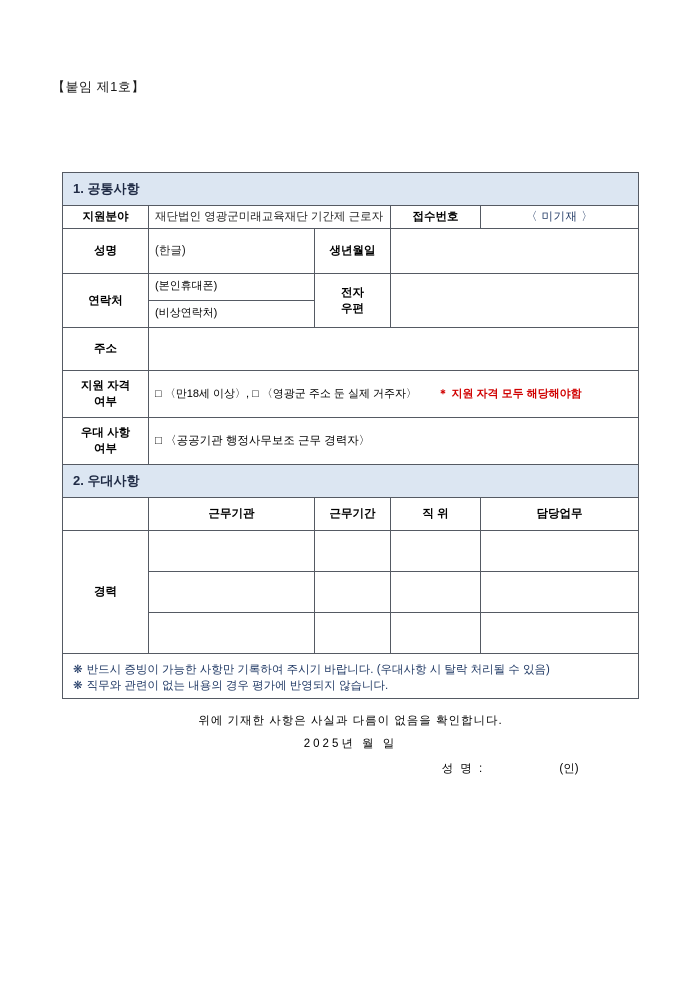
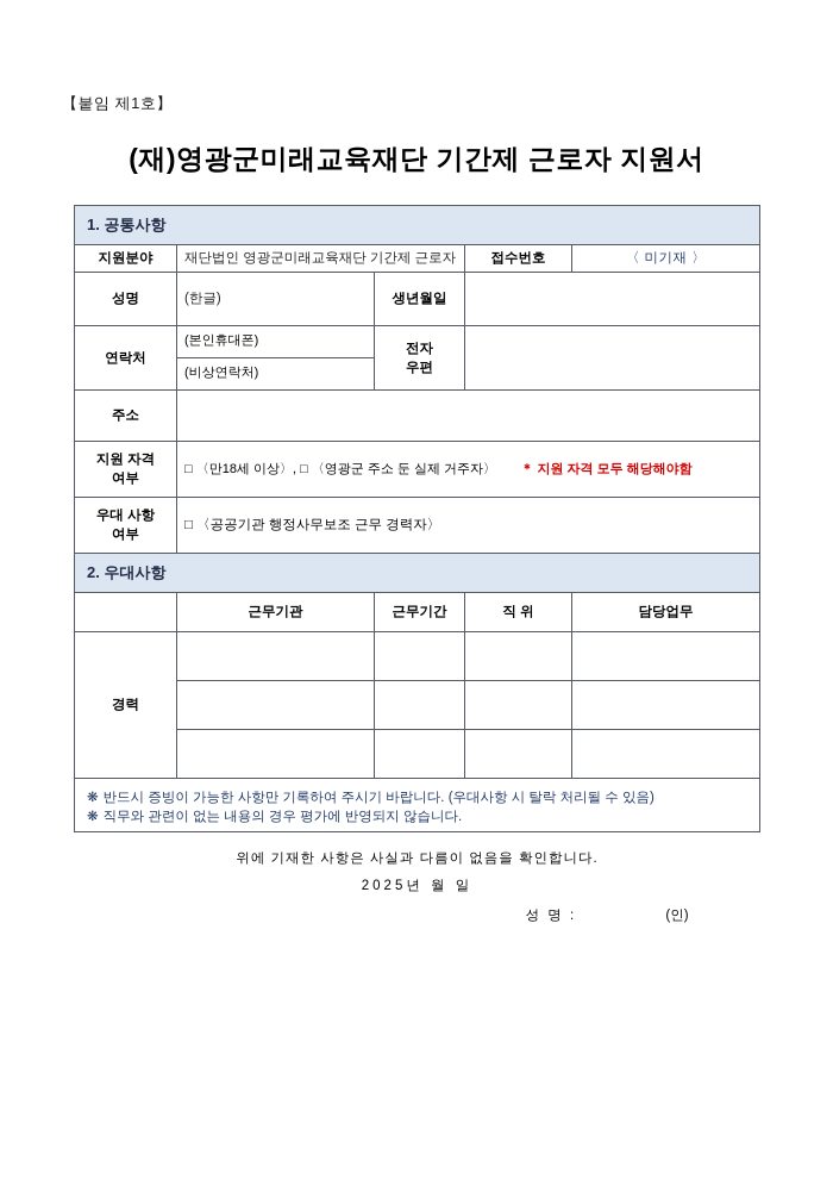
  【붙임 제1호】
+ (재)영광군미래교육재단 기간제 근로자 지원서
  1. 공통사항
  지원분야	재단법인 영광군미래교육재단 기간제 근로자	접수번호	〈 미기재 〉
  성명	(한글)	생년월일
  연락처	(본인휴대폰) (비상연락처)	전자 우편
  주소
  지원 자격 여부	□ 〈만18세 이상〉, □ 〈영광군 주소 둔 실제 거주자〉 ＊ 지원 자격 모두 해당해야함
  우대 사항 여부	□ 〈공공기관 행정사무보조 근무 경력자〉
  2. 우대사항
  	근무기관	근무기간	직 위	담당업무
  경력
  ❋ 반드시 증빙이 가능한 사항만 기록하여 주시기 바랍니다. (우대사항 시 탈락 처리될 수 있음) ❋ 직무와 관련이 없는 내용의 경우 평가에 반영되지 않습니다.
  위에 기재한 사항은 사실과 다름이 없음을 확인합니다.
  2025년 월 일
  성 명 : (인)
